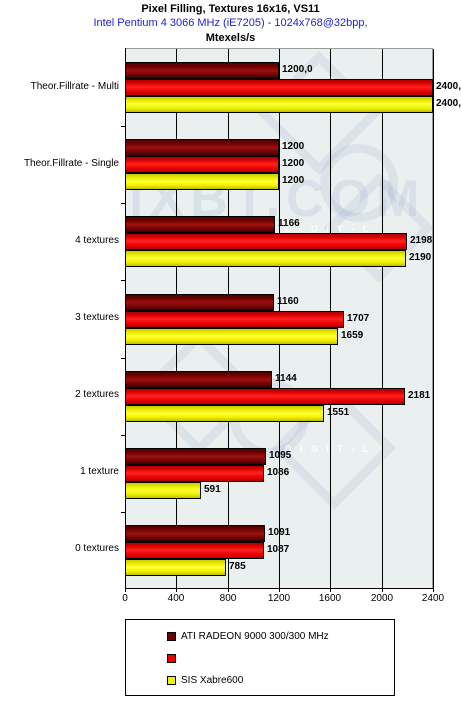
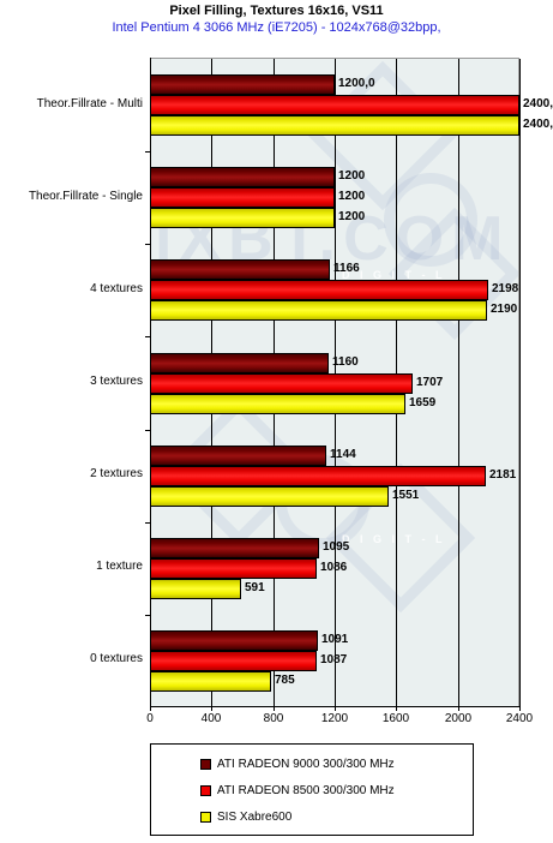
  Pixel Filling, Textures 16x16, VS11
  Intel Pentium 4 3066 MHz (iE7205) - 1024x768@32bpp,
- Mtexels/s
  iXBT.COM
  D I G T - L
  D I G T - L
  0
  400
  800
  1200
  1600
  2000
  2400
  Theor.Fillrate - Multi
  1200,0
  2400,
  2400,
  Theor.Fillrate - Single
  1200
  1200
  1200
  4 textures
  1166
  2198
  2190
  3 textures
  1160
  1707
  1659
  2 textures
  1144
  2181
  1551
  1 texture
  1095
  1086
  591
  0 textures
  1091
  1087
  785
  ATI RADEON 9000 300/300 MHz
+ ATI RADEON 8500 300/300 MHz
  SIS Xabre600
